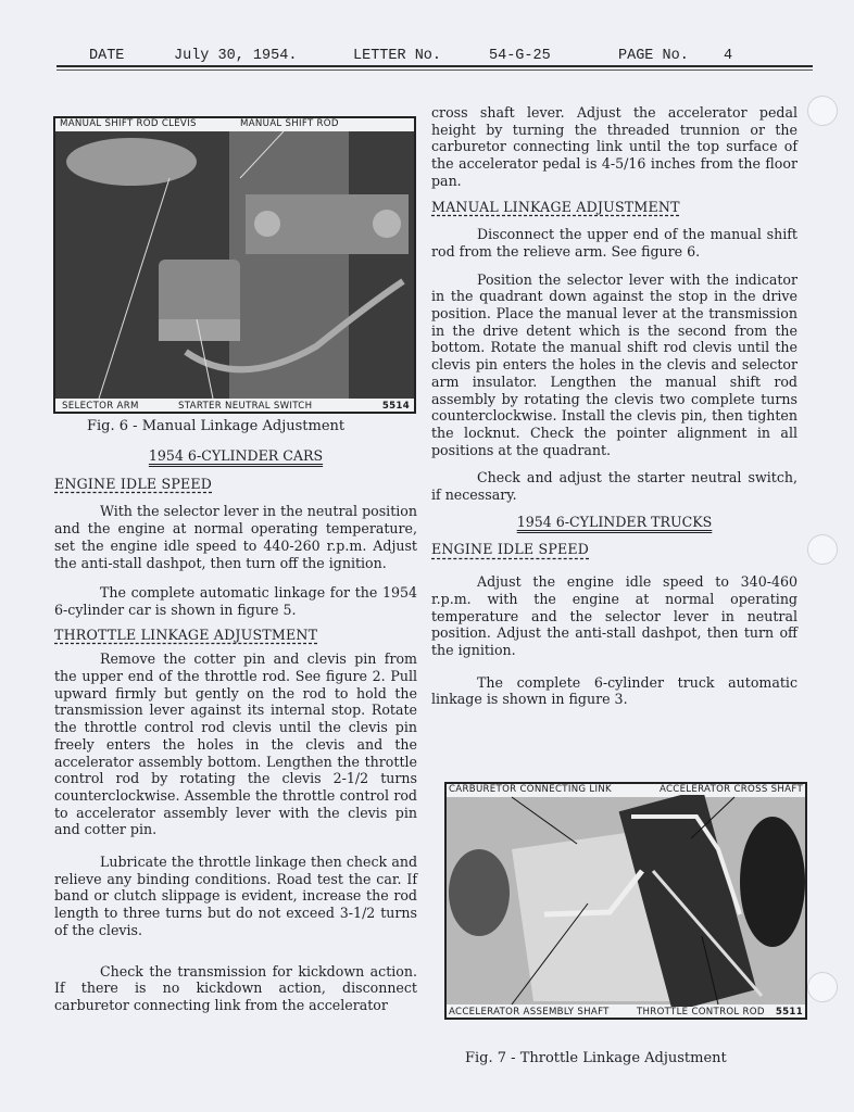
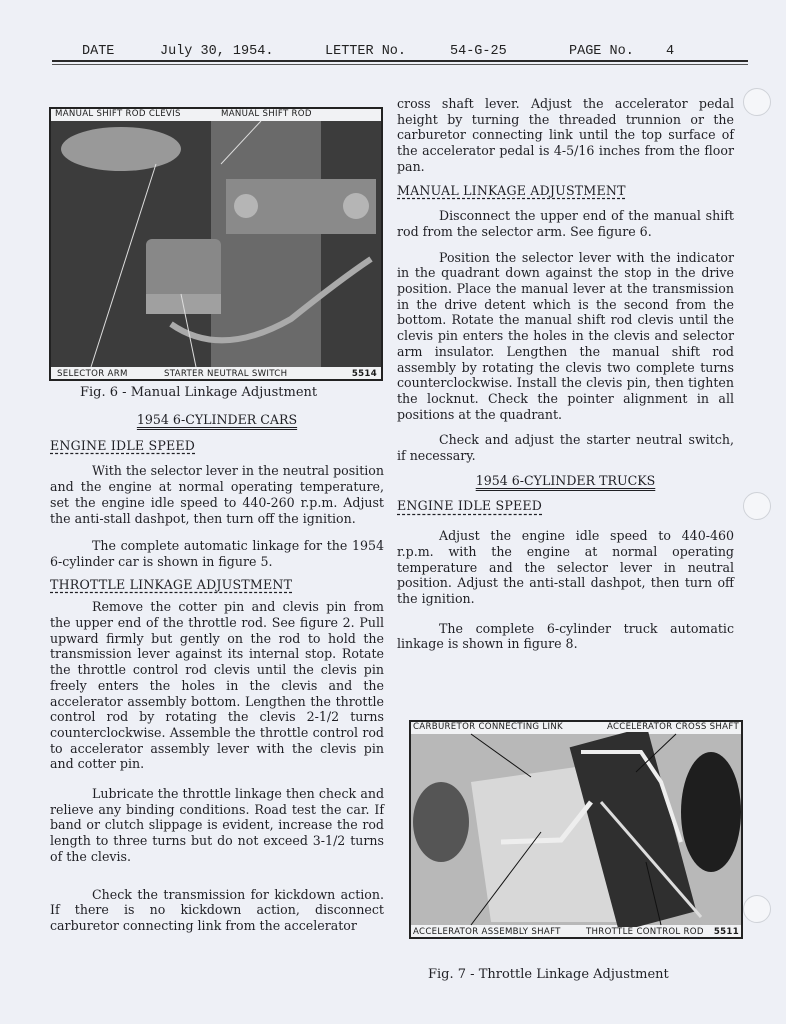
  DATE
  July 30, 1954.
  LETTER No.
  54-G-25
  PAGE No.
  4
  MANUAL SHIFT ROD CLEVIS
  MANUAL SHIFT ROD
  SELECTOR ARM
  STARTER NEUTRAL SWITCH
  5514
  Fig. 6 - Manual Linkage Adjustment
  1954 6-CYLINDER CARS
  ENGINE IDLE SPEED
  With the selector lever in the neutral position and the engine at normal operating temperature, set the engine idle speed to 440-260 r.p.m. Adjust the anti-stall dashpot, then turn off the ignition.
  The complete automatic linkage for the 1954 6-cylinder car is shown in figure 5.
  THROTTLE LINKAGE ADJUSTMENT
  Remove the cotter pin and clevis pin from the upper end of the throttle rod. See figure 2. Pull upward firmly but gently on the rod to hold the transmission lever against its internal stop. Rotate the throttle control rod clevis until the clevis pin freely enters the holes in the clevis and the accelerator assembly bottom. Lengthen the throttle control rod by rotating the clevis 2-1/2 turns counterclockwise. Assemble the throttle control rod to accelerator assembly lever with the clevis pin and cotter pin.
  Lubricate the throttle linkage then check and relieve any binding conditions. Road test the car. If band or clutch slippage is evident, increase the rod length to three turns but do not exceed 3-1/2 turns of the clevis.
  Check the transmission for kickdown action. If there is no kickdown action, disconnect carburetor connecting link from the accelerator
  cross shaft lever. Adjust the accelerator pedal height by turning the threaded trunnion or the carburetor connecting link until the top surface of the accelerator pedal is 4-5/16 inches from the floor pan.
  MANUAL LINKAGE ADJUSTMENT
- Disconnect the upper end of the manual shift rod from the relieve arm. See figure 6.
+ Disconnect the upper end of the manual shift rod from the selector arm. See figure 6.
  Position the selector lever with the indicator in the quadrant down against the stop in the drive position. Place the manual lever at the transmission in the drive detent which is the second from the bottom. Rotate the manual shift rod clevis until the clevis pin enters the holes in the clevis and selector arm insulator. Lengthen the manual shift rod assembly by rotating the clevis two complete turns counterclockwise. Install the clevis pin, then tighten the locknut. Check the pointer alignment in all positions at the quadrant.
  Check and adjust the starter neutral switch, if necessary.
  1954 6-CYLINDER TRUCKS
  ENGINE IDLE SPEED
- Adjust the engine idle speed to 340-460 r.p.m. with the engine at normal operating temperature and the selector lever in neutral position. Adjust the anti-stall dashpot, then turn off the ignition.
+ Adjust the engine idle speed to 440-460 r.p.m. with the engine at normal operating temperature and the selector lever in neutral position. Adjust the anti-stall dashpot, then turn off the ignition.
- The complete 6-cylinder truck automatic linkage is shown in figure 3.
+ The complete 6-cylinder truck automatic linkage is shown in figure 8.
  CARBURETOR CONNECTING LINK
  ACCELERATOR CROSS SHAFT
  ACCELERATOR ASSEMBLY SHAFT
  THROTTLE CONTROL ROD
  5511
  Fig. 7 - Throttle Linkage Adjustment
